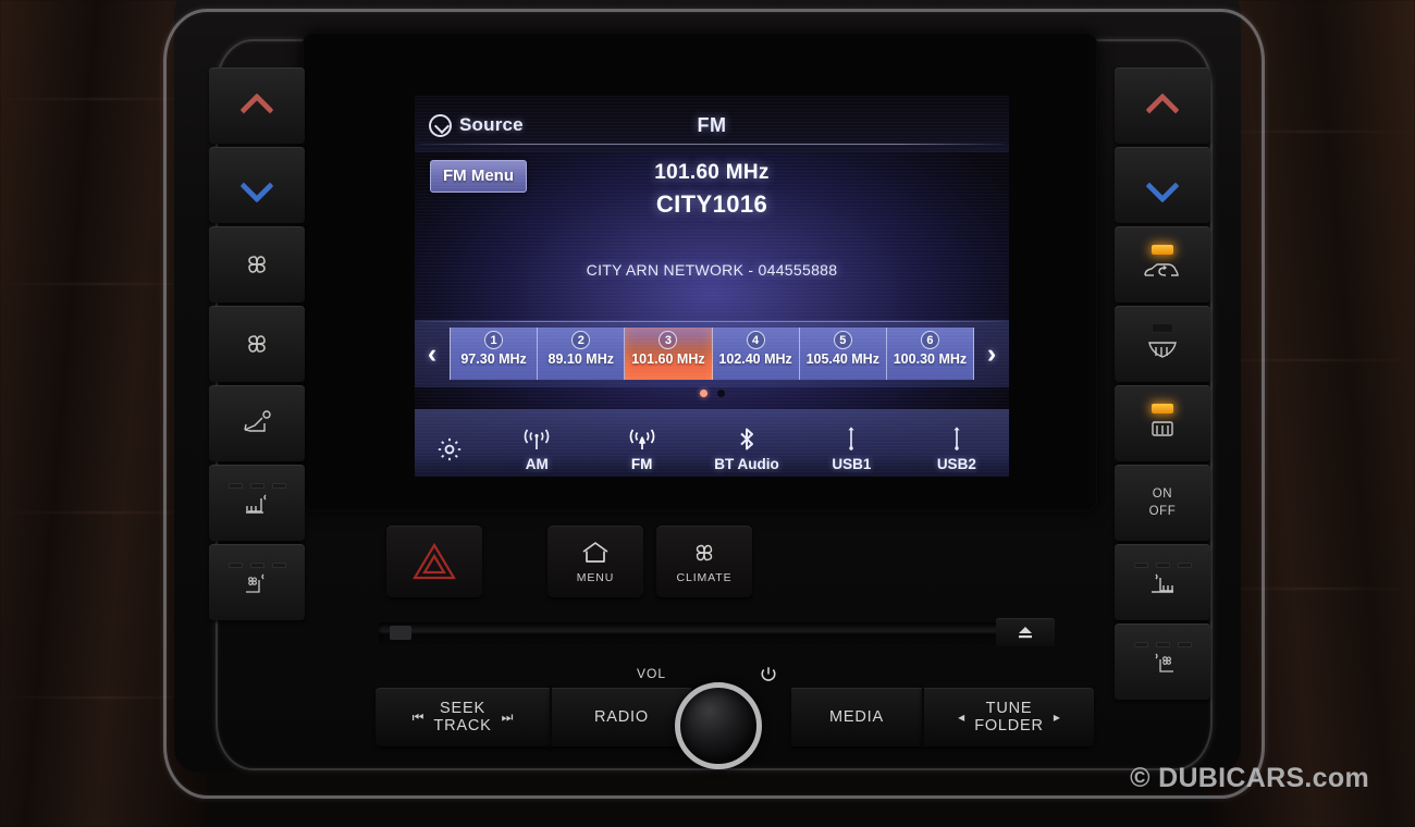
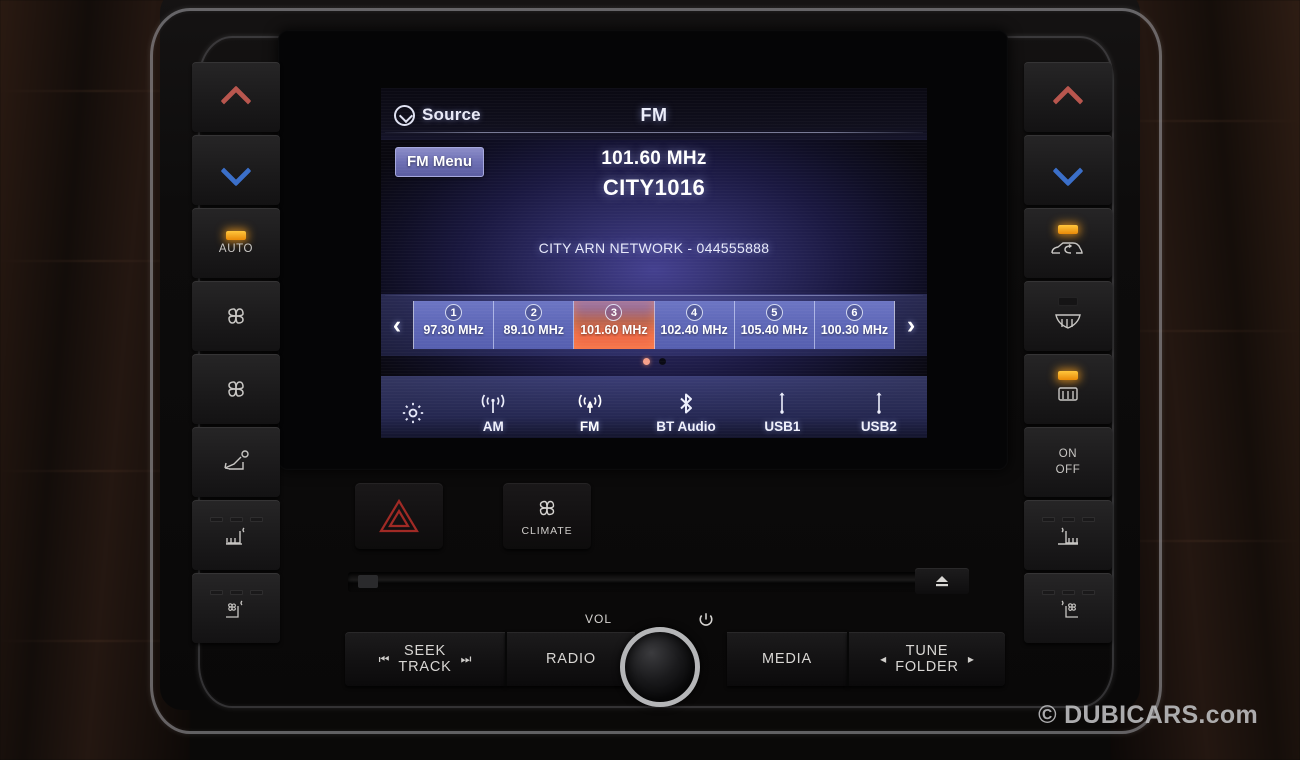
+ AUTO
  ON
  OFF
- MENU
  CLIMATE
  VOL
  ⏮
  SEEK
  TRACK
  ⏭
  RADIO
  MEDIA
  ◂
  TUNE
  FOLDER
  ▸
  © DUBICARS.com
